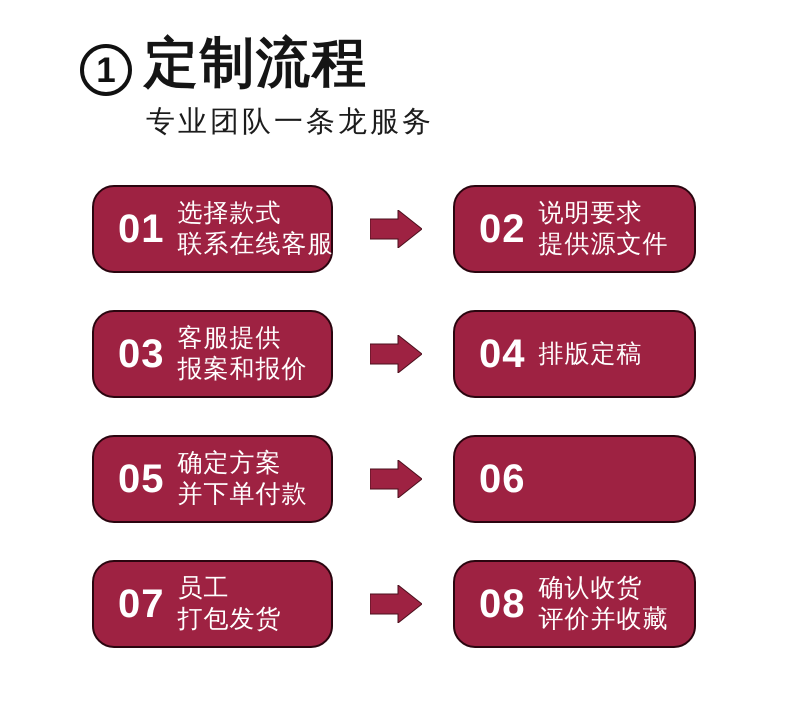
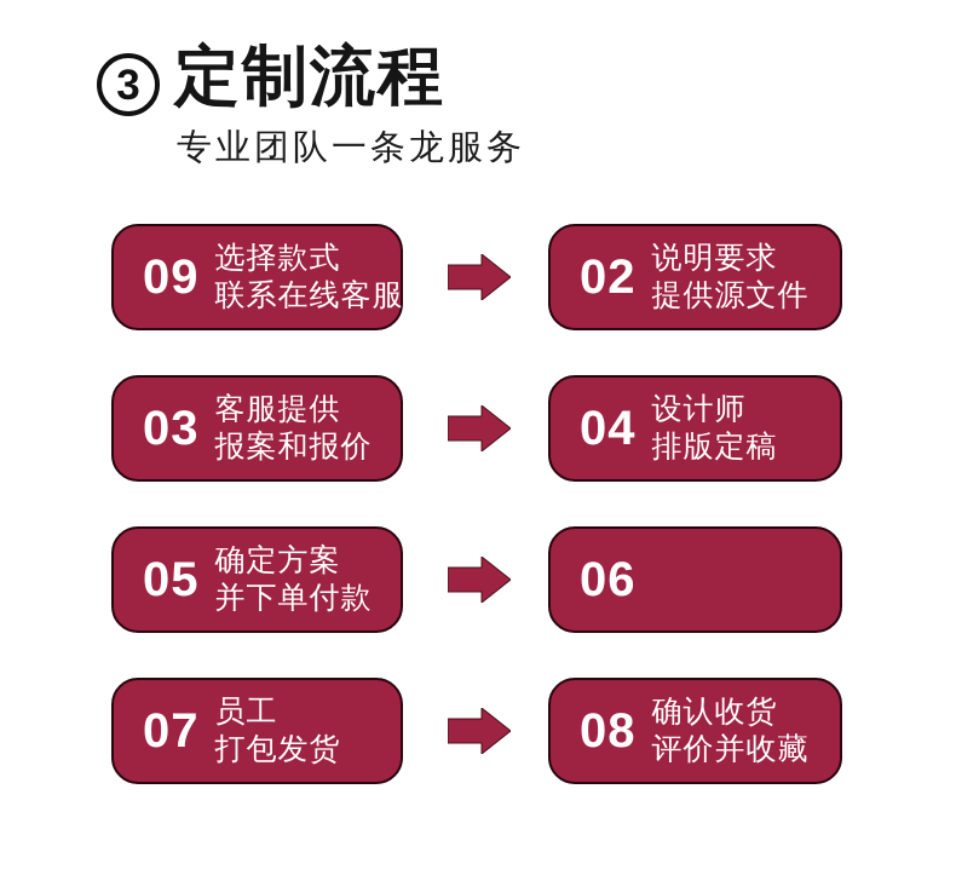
- 1
+ 3
  定制流程
  专业团队一条龙服务
- 01
+ 09
  选择款式
  联系在线客服
  02
  说明要求
  提供源文件
  03
  客服提供
  报案和报价
  04
+ 设计师
  排版定稿
  05
  确定方案
  并下单付款
  06
  07
  员工
  打包发货
  08
  确认收货
  评价并收藏
